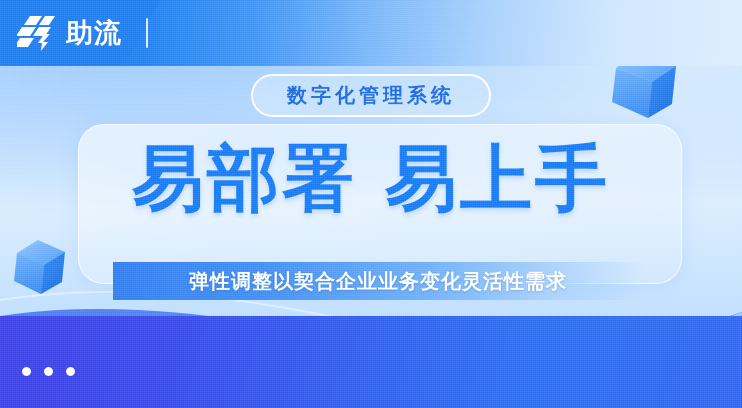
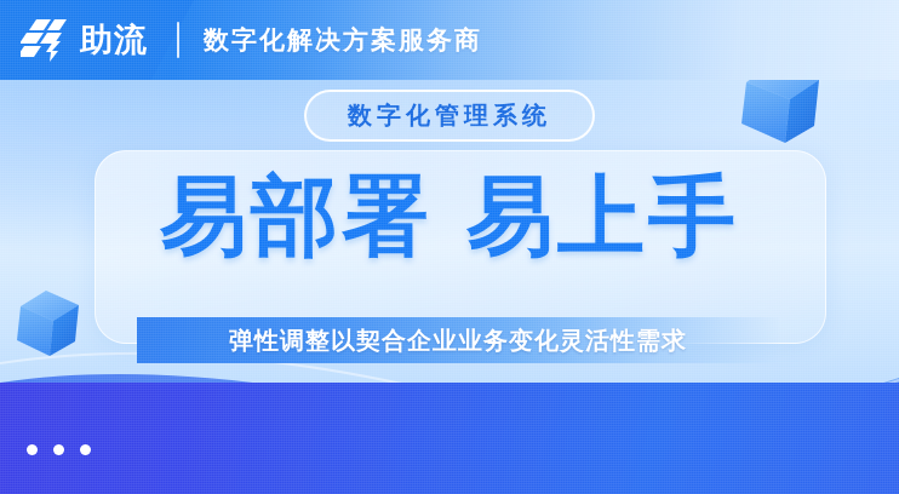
  助流
+ 数字化解决方案服务商
  数字化管理系统
  易部署 易上手
  弹性调整以契合企业业务变化灵活性需求
